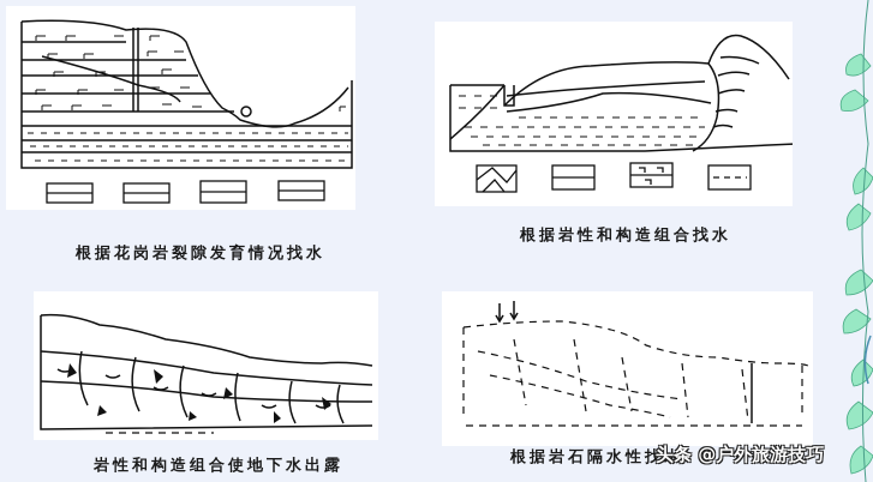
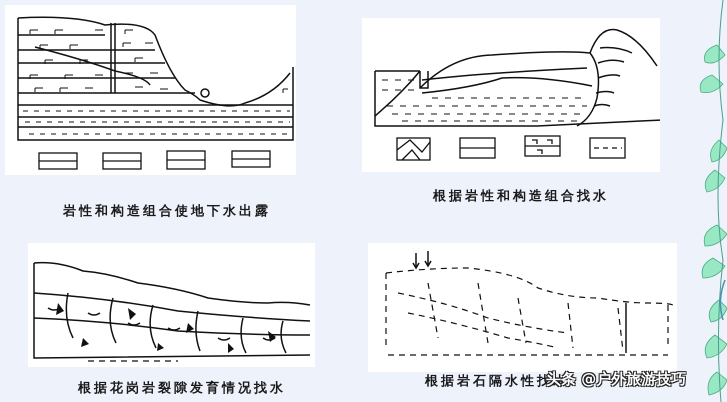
- 根据花岗岩裂隙发育情况找水
+ 岩性和构造组合使地下水出露
  根据岩性和构造组合找水
- 岩性和构造组合使地下水出露
+ 根据花岗岩裂隙发育情况找水
  根据岩石隔水性找水
  头条 @户外旅游技巧
